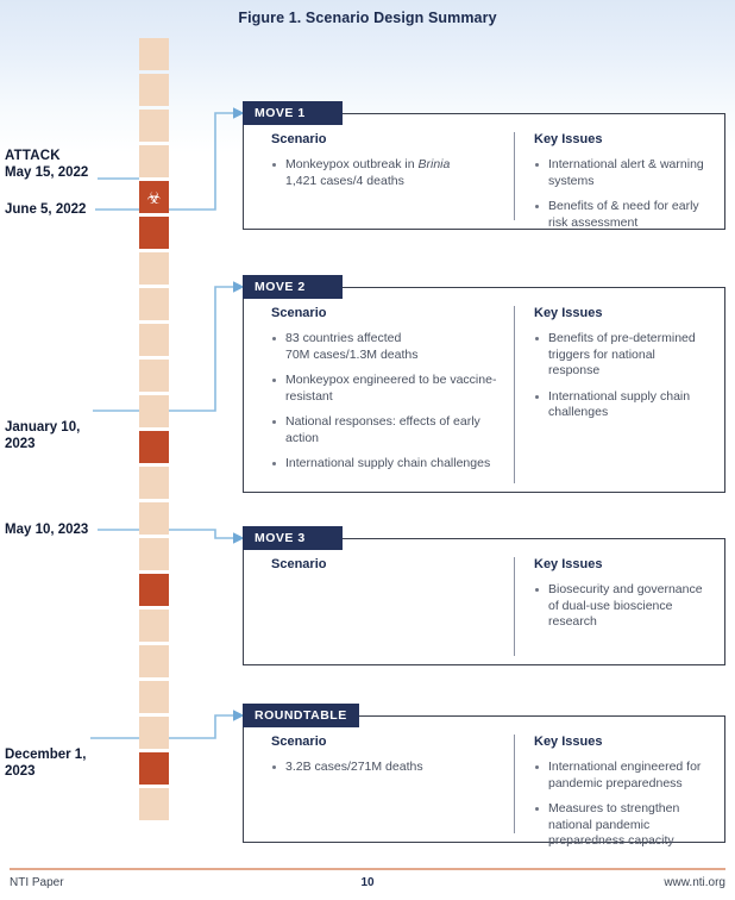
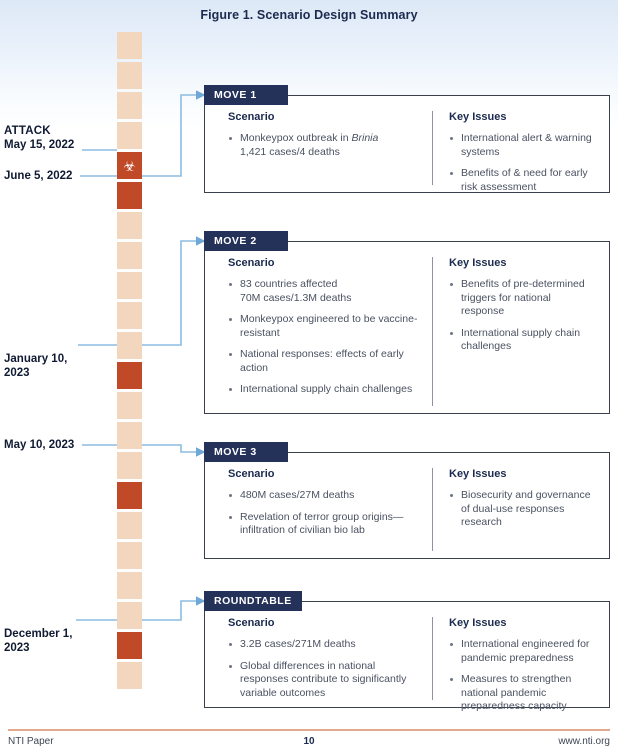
  Figure 1. Scenario Design Summary
  ☣
  ATTACK
  May 15, 2022
  June 5, 2022
  January 10,
  2023
  May 10, 2023
  December 1,
  2023
  MOVE 1
  Scenario
  Monkeypox outbreak in Brinia
  1,421 cases/4 deaths
  Key Issues
  International alert & warning systems
  Benefits of & need for early risk assessment
  MOVE 2
  Scenario
  83 countries affected
  70M cases/1.3M deaths
  Monkeypox engineered to be vaccine-resistant
  National responses: effects of early action
  International supply chain challenges
  Key Issues
  Benefits of pre-determined triggers for national response
  International supply chain challenges
  MOVE 3
  Scenario
+ 480M cases/27M deaths
+ Revelation of terror group origins—infiltration of civilian bio lab
  Key Issues
- Biosecurity and governance of dual-use bioscience research
+ Biosecurity and governance of dual-use responses research
  ROUNDTABLE
  Scenario
  3.2B cases/271M deaths
+ Global differences in national responses contribute to significantly variable outcomes
  Key Issues
  International engineered for pandemic preparedness
  Measures to strengthen national pandemic preparedness capacity
  NTI Paper
  10
  www.nti.org
